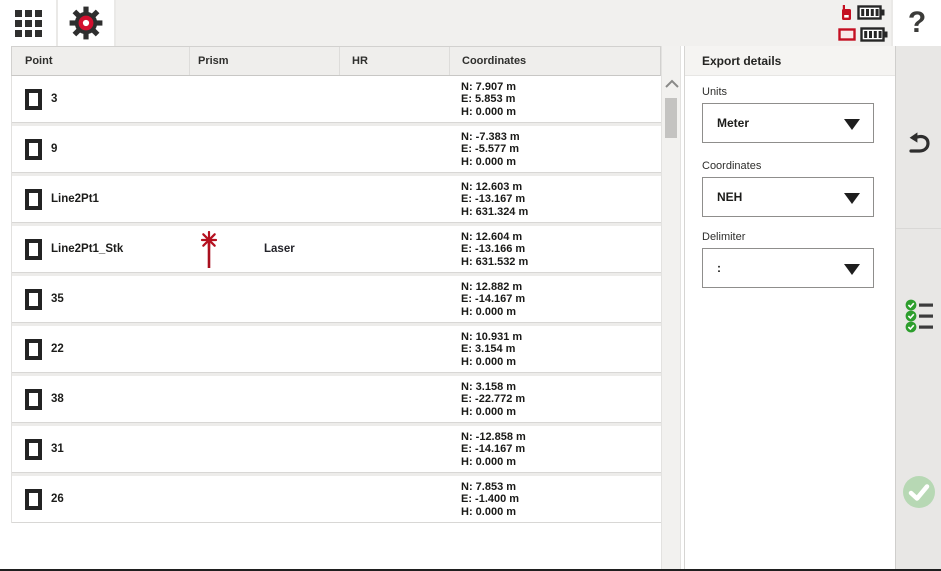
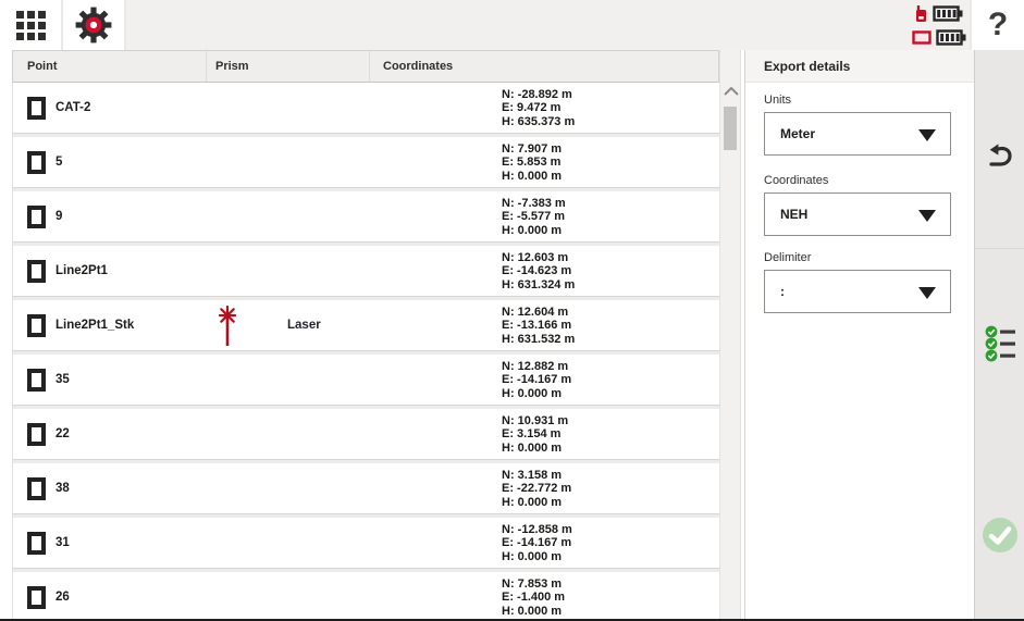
  ?
  Point
  Prism
- HR
  Coordinates
+ CAT-2
+ N: -28.892 m
+ E: 9.472 m
+ H: 635.373 m
- 3
+ 5
  N: 7.907 m
  E: 5.853 m
  H: 0.000 m
  9
  N: -7.383 m
  E: -5.577 m
  H: 0.000 m
  Line2Pt1
  N: 12.603 m
- E: -13.167 m
+ E: -14.623 m
  H: 631.324 m
  Line2Pt1_Stk
  Laser
  N: 12.604 m
  E: -13.166 m
  H: 631.532 m
  35
  N: 12.882 m
  E: -14.167 m
  H: 0.000 m
  22
  N: 10.931 m
  E: 3.154 m
  H: 0.000 m
  38
  N: 3.158 m
  E: -22.772 m
  H: 0.000 m
  31
  N: -12.858 m
  E: -14.167 m
  H: 0.000 m
  26
  N: 7.853 m
  E: -1.400 m
  H: 0.000 m
  Export details
  Units
  Meter
  Coordinates
  NEH
  Delimiter
  :
